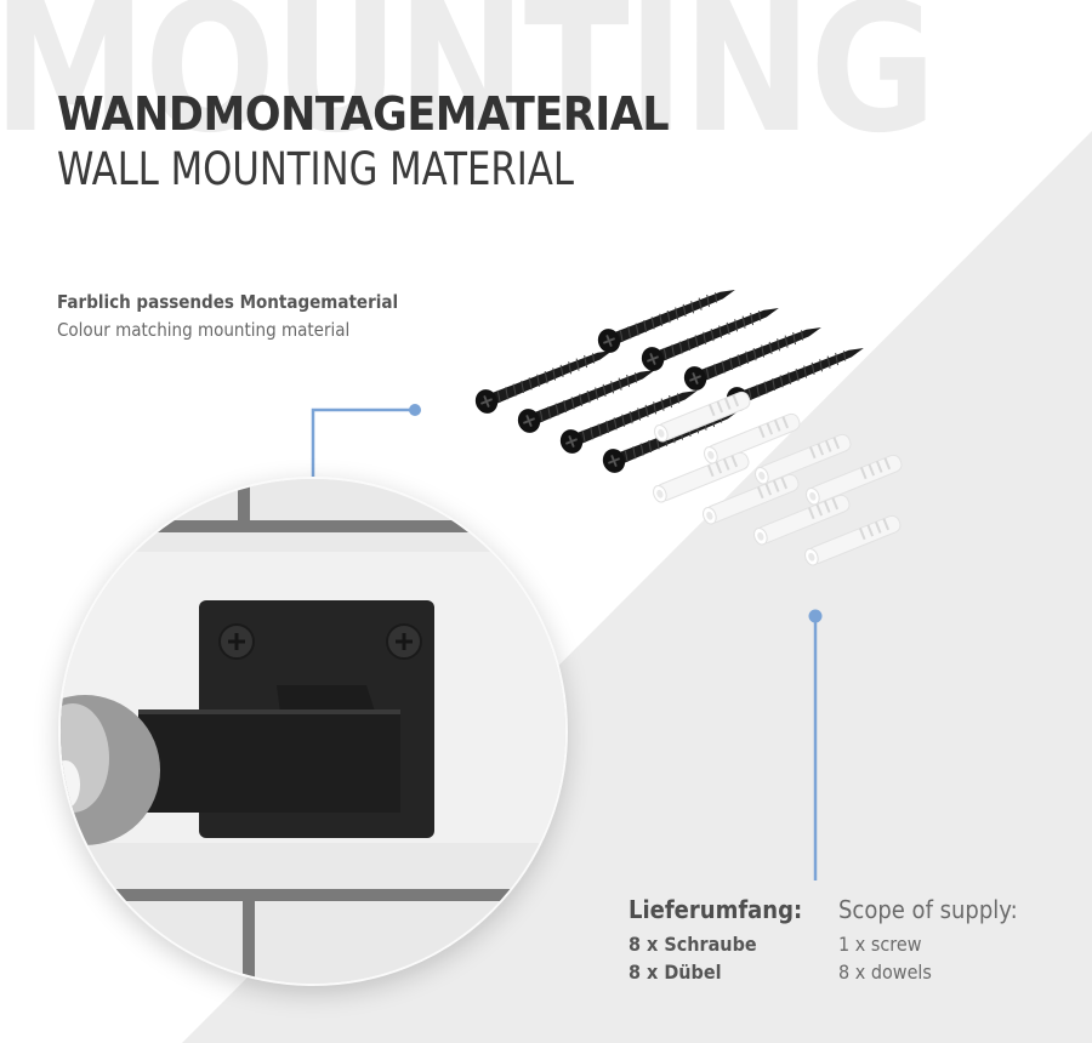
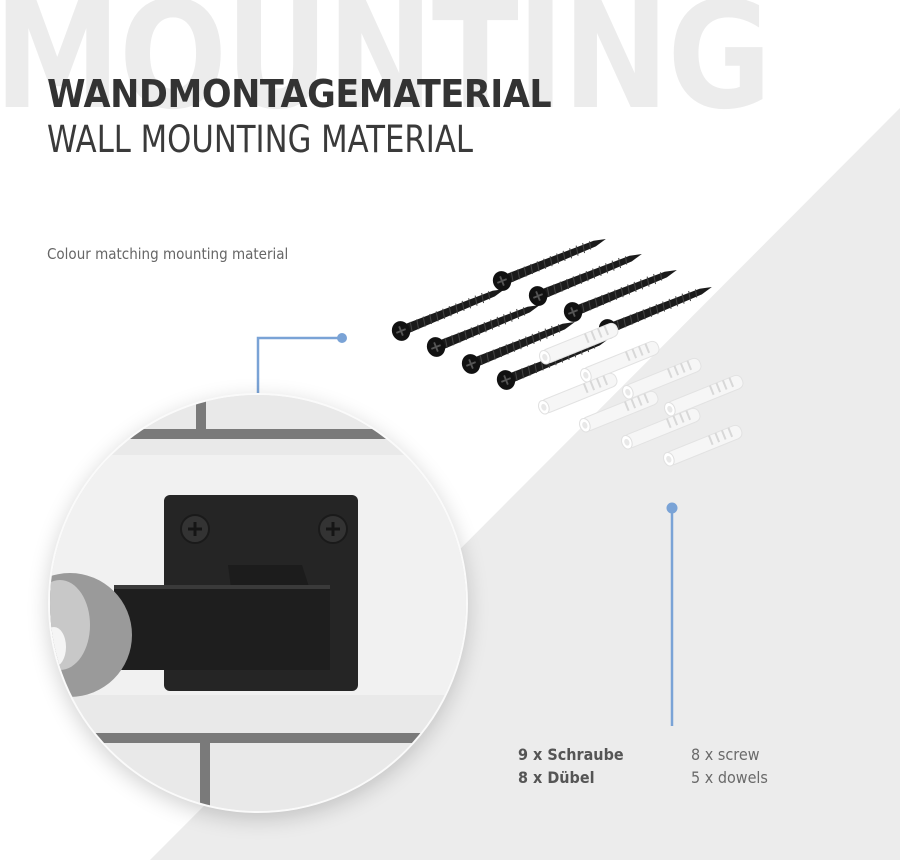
  MOUNTING
  WANDMONTAGEMATERIAL
  WALL MOUNTING MATERIAL
- Farblich passendes Montagematerial
  Colour matching mounting material
- Lieferumfang:
- 8 x Schraube
+ 9 x Schraube
  8 x Dübel
- Scope of supply:
- 1 x screw
+ 8 x screw
- 8 x dowels
+ 5 x dowels
